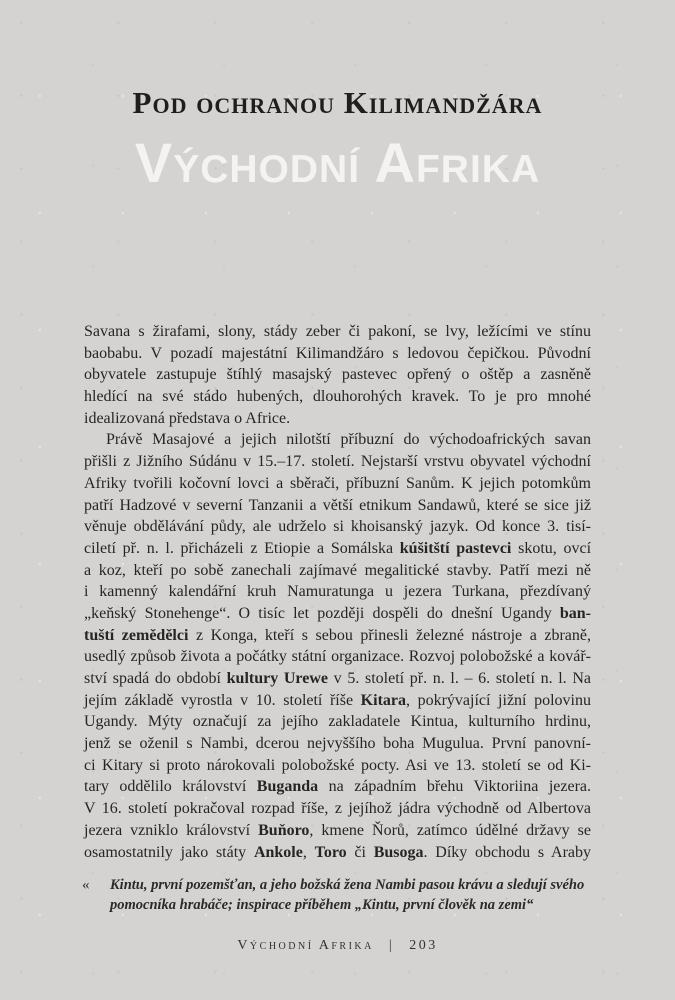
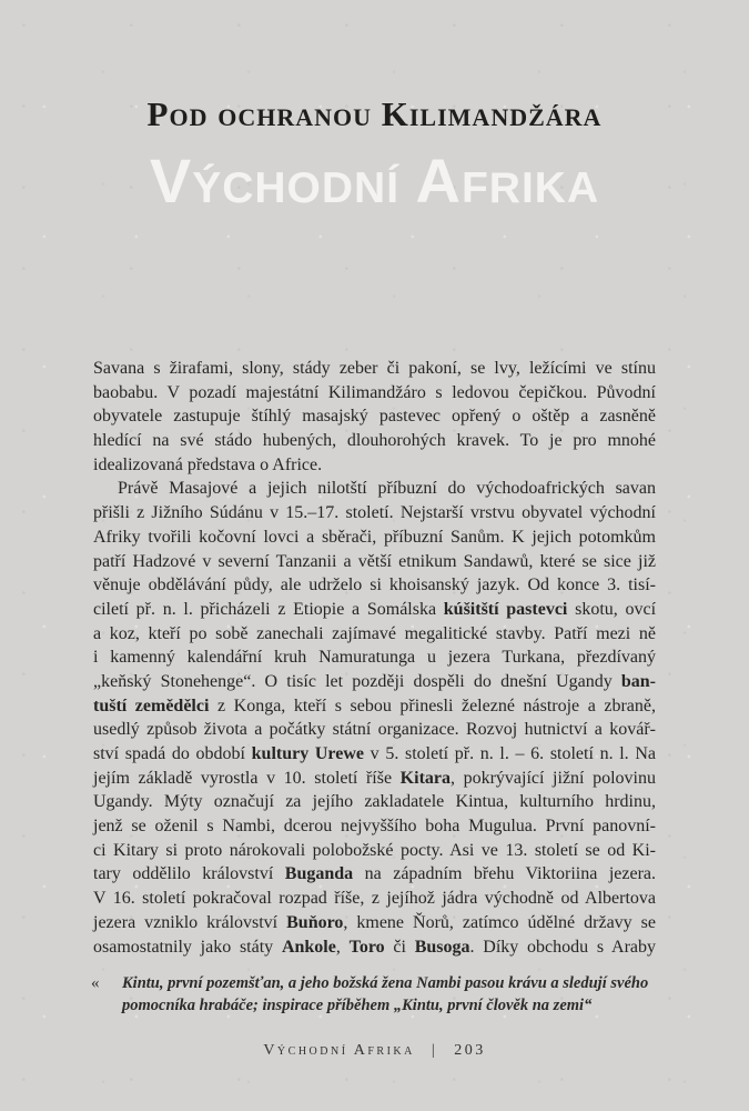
  Pod ochranou Kilimandžára
  Východní Afrika
  Savana s žirafami, slony, stády zeber či pakoní, se lvy, ležícími ve stínu
  baobabu. V pozadí majestátní Kilimandžáro s ledovou čepičkou. Původní
  obyvatele zastupuje štíhlý masajský pastevec opřený o oštěp a zasněně
  hledící na své stádo hubených, dlouhorohých kravek. To je pro mnohé
  idealizovaná představa o Africe.
  Právě Masajové a jejich nilotští příbuzní do východoafrických savan
  přišli z Jižního Súdánu v 15.–17. století. Nejstarší vrstvu obyvatel východní
  Afriky tvořili kočovní lovci a sběrači, příbuzní Sanům. K jejich potomkům
  patří Hadzové v severní Tanzanii a větší etnikum Sandawů, které se sice již
  věnuje obdělávání půdy, ale udrželo si khoisanský jazyk. Od konce 3. tisí-
  ciletí př. n. l. přicházeli z Etiopie a Somálska kúšitští pastevci skotu, ovcí
  a koz, kteří po sobě zanechali zajímavé megalitické stavby. Patří mezi ně
  i kamenný kalendářní kruh Namuratunga u jezera Turkana, přezdívaný
  „keňský Stonehenge“. O tisíc let později dospěli do dnešní Ugandy ban-
  tuští zemědělci z Konga, kteří s sebou přinesli železné nástroje a zbraně,
- usedlý způsob života a počátky státní organizace. Rozvoj polobožské a kovář-
+ usedlý způsob života a počátky státní organizace. Rozvoj hutnictví a kovář-
  ství spadá do období kultury Urewe v 5. století př. n. l. – 6. století n. l. Na
  jejím základě vyrostla v 10. století říše Kitara, pokrývající jižní polovinu
  Ugandy. Mýty označují za jejího zakladatele Kintua, kulturního hrdinu,
  jenž se oženil s Nambi, dcerou nejvyššího boha Mugulua. První panovní-
  ci Kitary si proto nárokovali polobožské pocty. Asi ve 13. století se od Ki-
  tary oddělilo království Buganda na západním břehu Viktoriina jezera.
  V 16. století pokračoval rozpad říše, z jejíhož jádra východně od Albertova
  jezera vzniklo království Buňoro, kmene Ňorů, zatímco údělné državy se
  osamostatnily jako státy Ankole, Toro či Busoga. Díky obchodu s Araby
  «
  Kintu, první pozemšťan, a jeho božská žena Nambi pasou krávu a sledují svého
  pomocníka hrabáče; inspirace příběhem „Kintu, první člověk na zemi“
  Východní Afrika | 203
